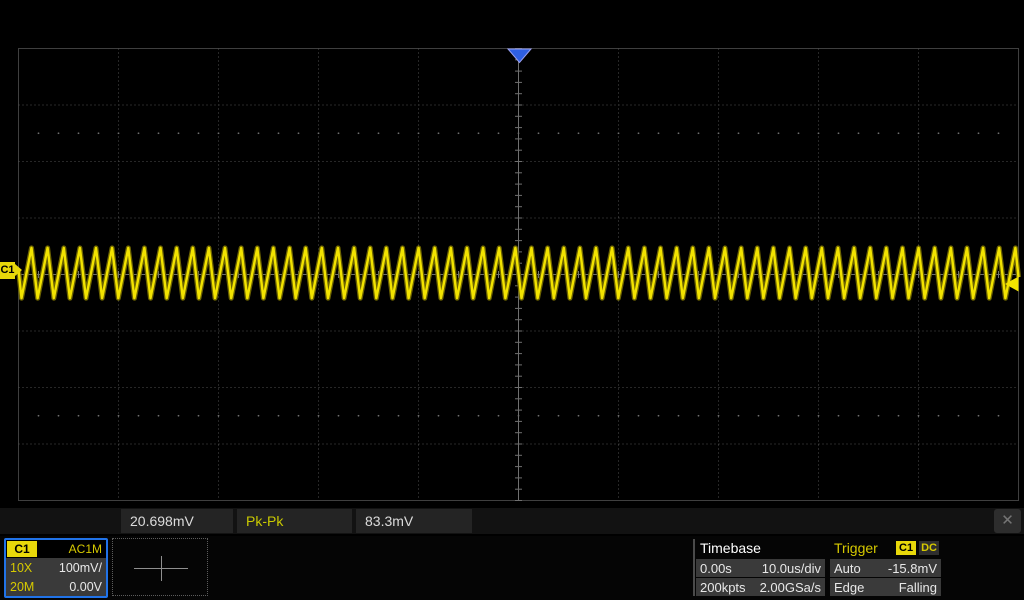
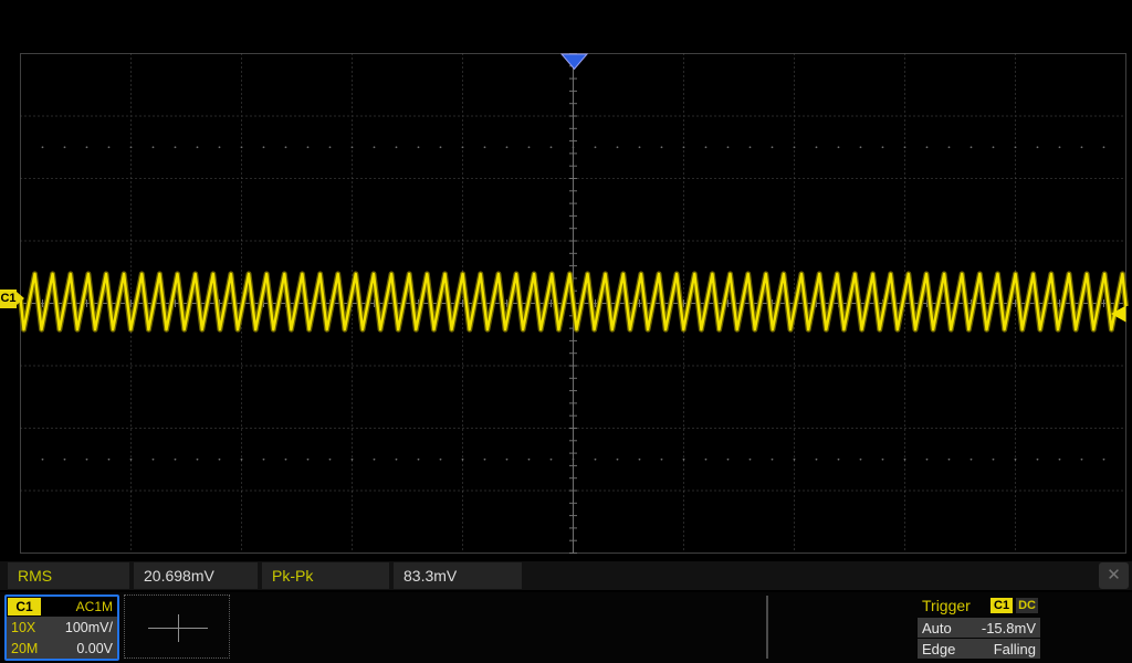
  C1
+ RMS
  20.698mV
  Pk-Pk
  83.3mV
  ✕
  C1
  AC1M
  10X
  100mV/
  20M
  0.00V
- Timebase
- 0.00s
- 10.0us/div
- 200kpts
- 2.00GSa/s
  Trigger
  C1
  DC
  Auto
  -15.8mV
  Edge
  Falling
